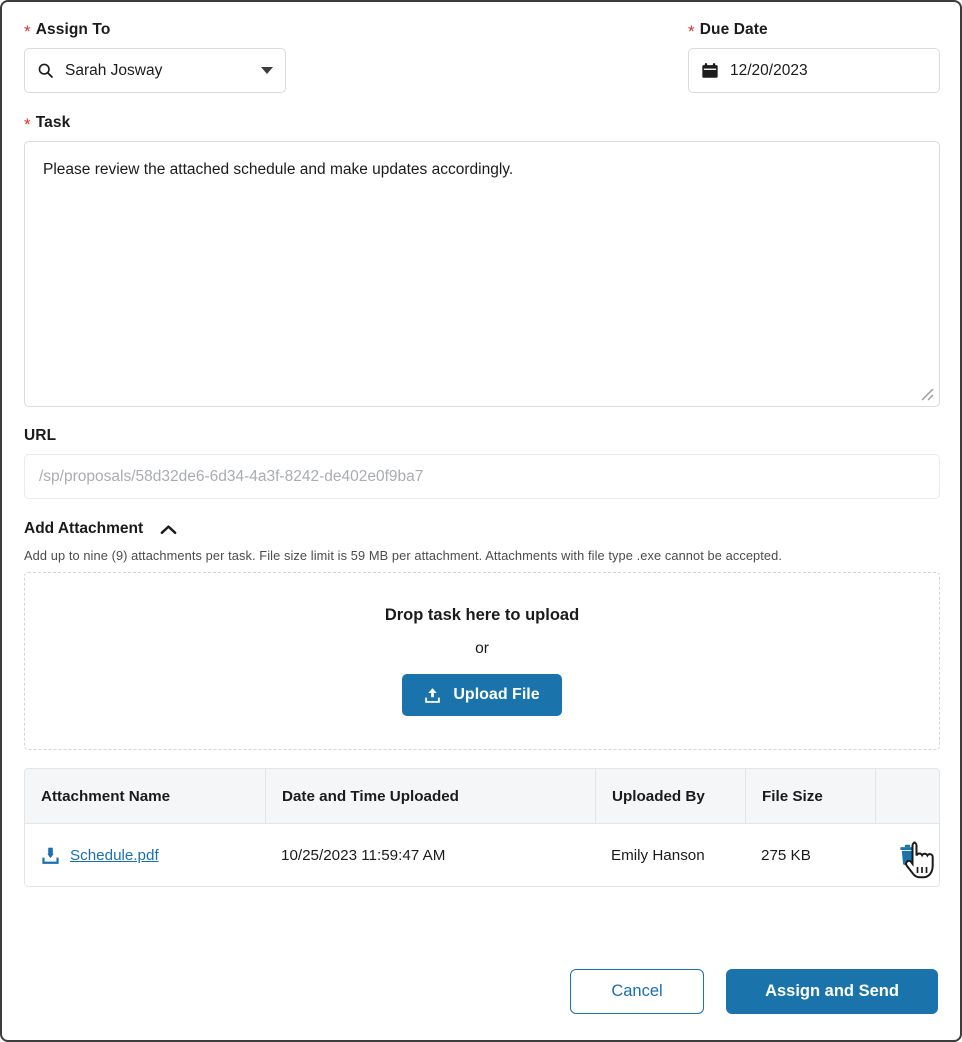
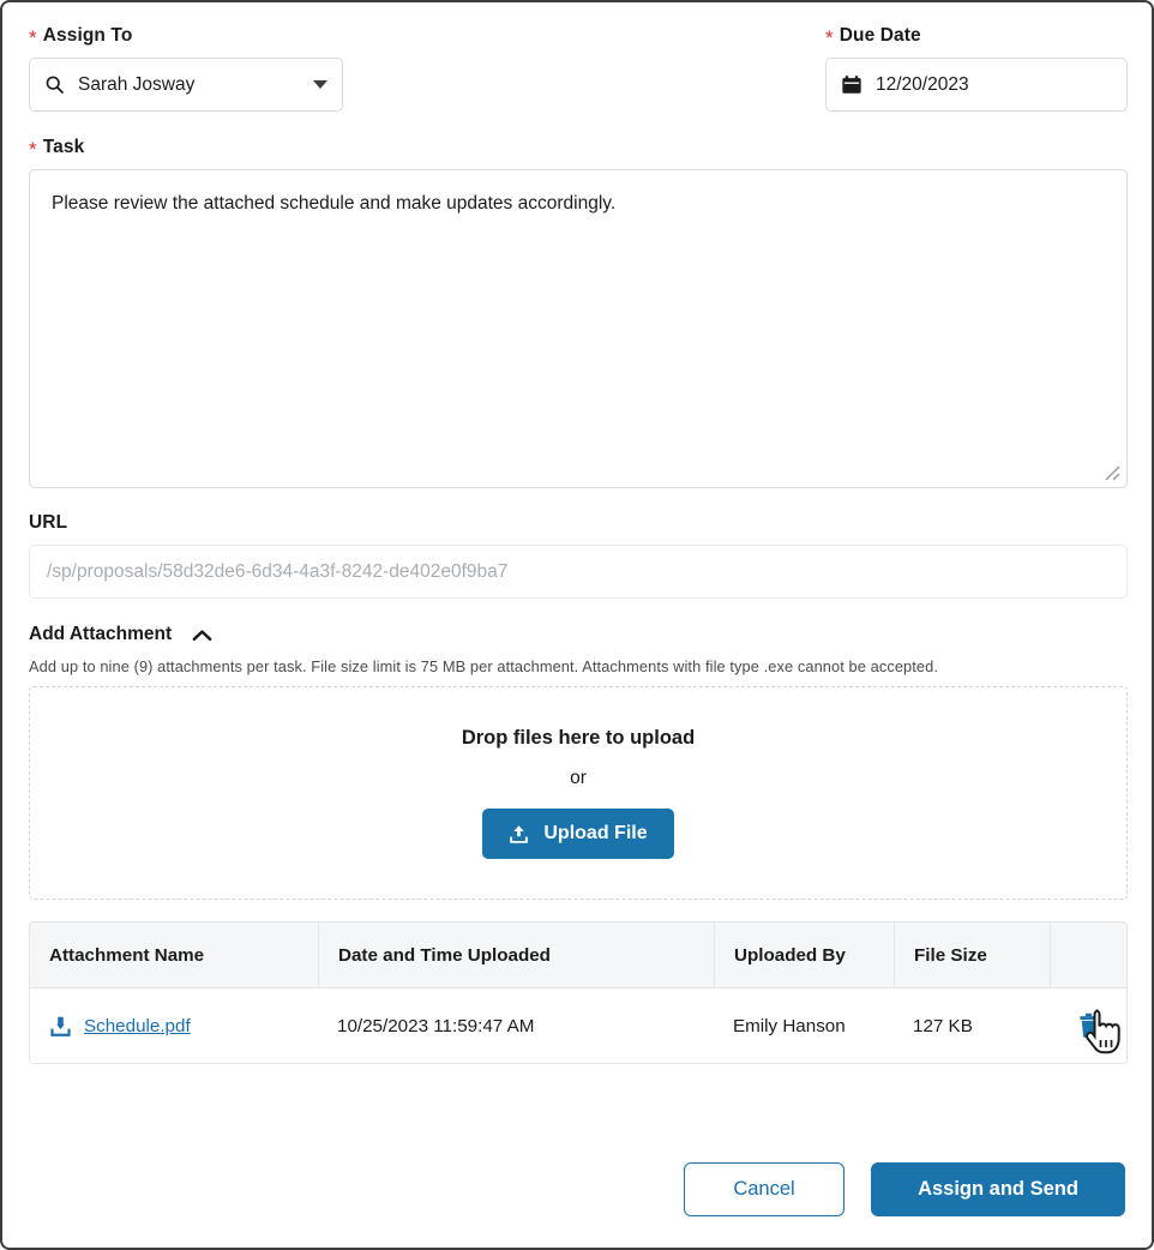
  *
  Assign To
  Sarah Josway
  *
  Due Date
  12/20/2023
  *
  Task
  Please review the attached schedule and make updates accordingly.
  URL
  /sp/proposals/58d32de6-6d34-4a3f-8242-de402e0f9ba7
  Add Attachment
- Add up to nine (9) attachments per task. File size limit is 59 MB per attachment. Attachments with file type .exe cannot be accepted.
+ Add up to nine (9) attachments per task. File size limit is 75 MB per attachment. Attachments with file type .exe cannot be accepted.
- Drop task here to upload
+ Drop files here to upload
  or
  Upload File
  Attachment Name
  Date and Time Uploaded
  Uploaded By
  File Size
  Schedule.pdf
  10/25/2023 11:59:47 AM
  Emily Hanson
- 275 KB
+ 127 KB
  Cancel
  Assign and Send
